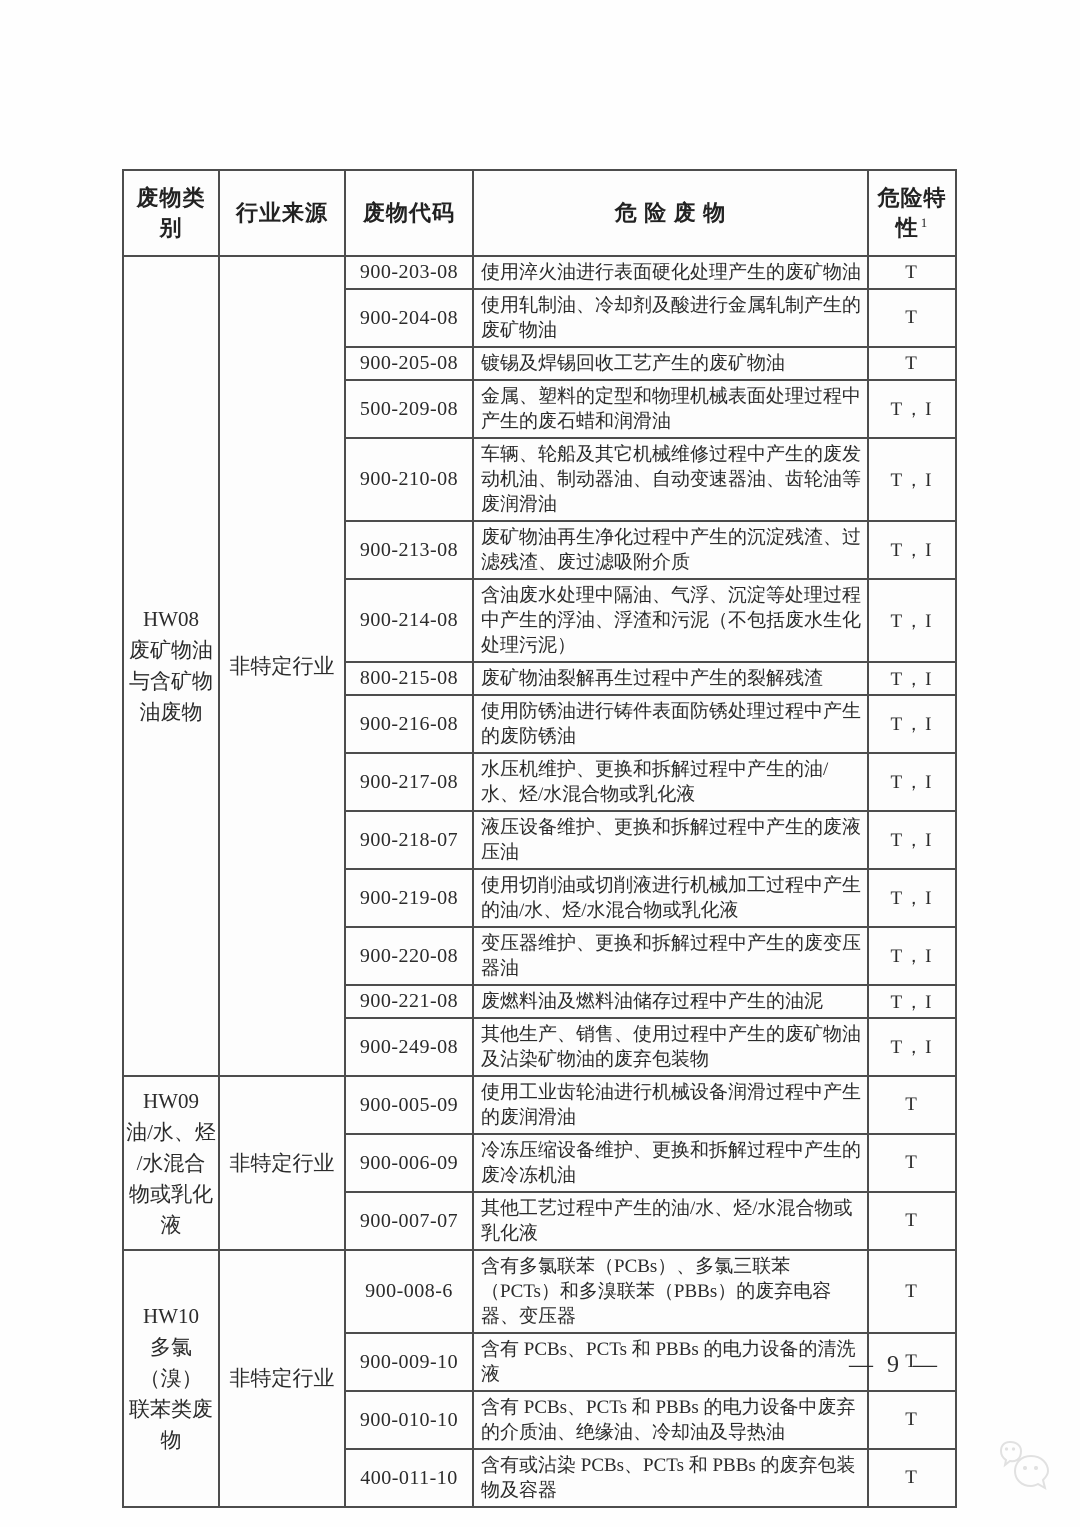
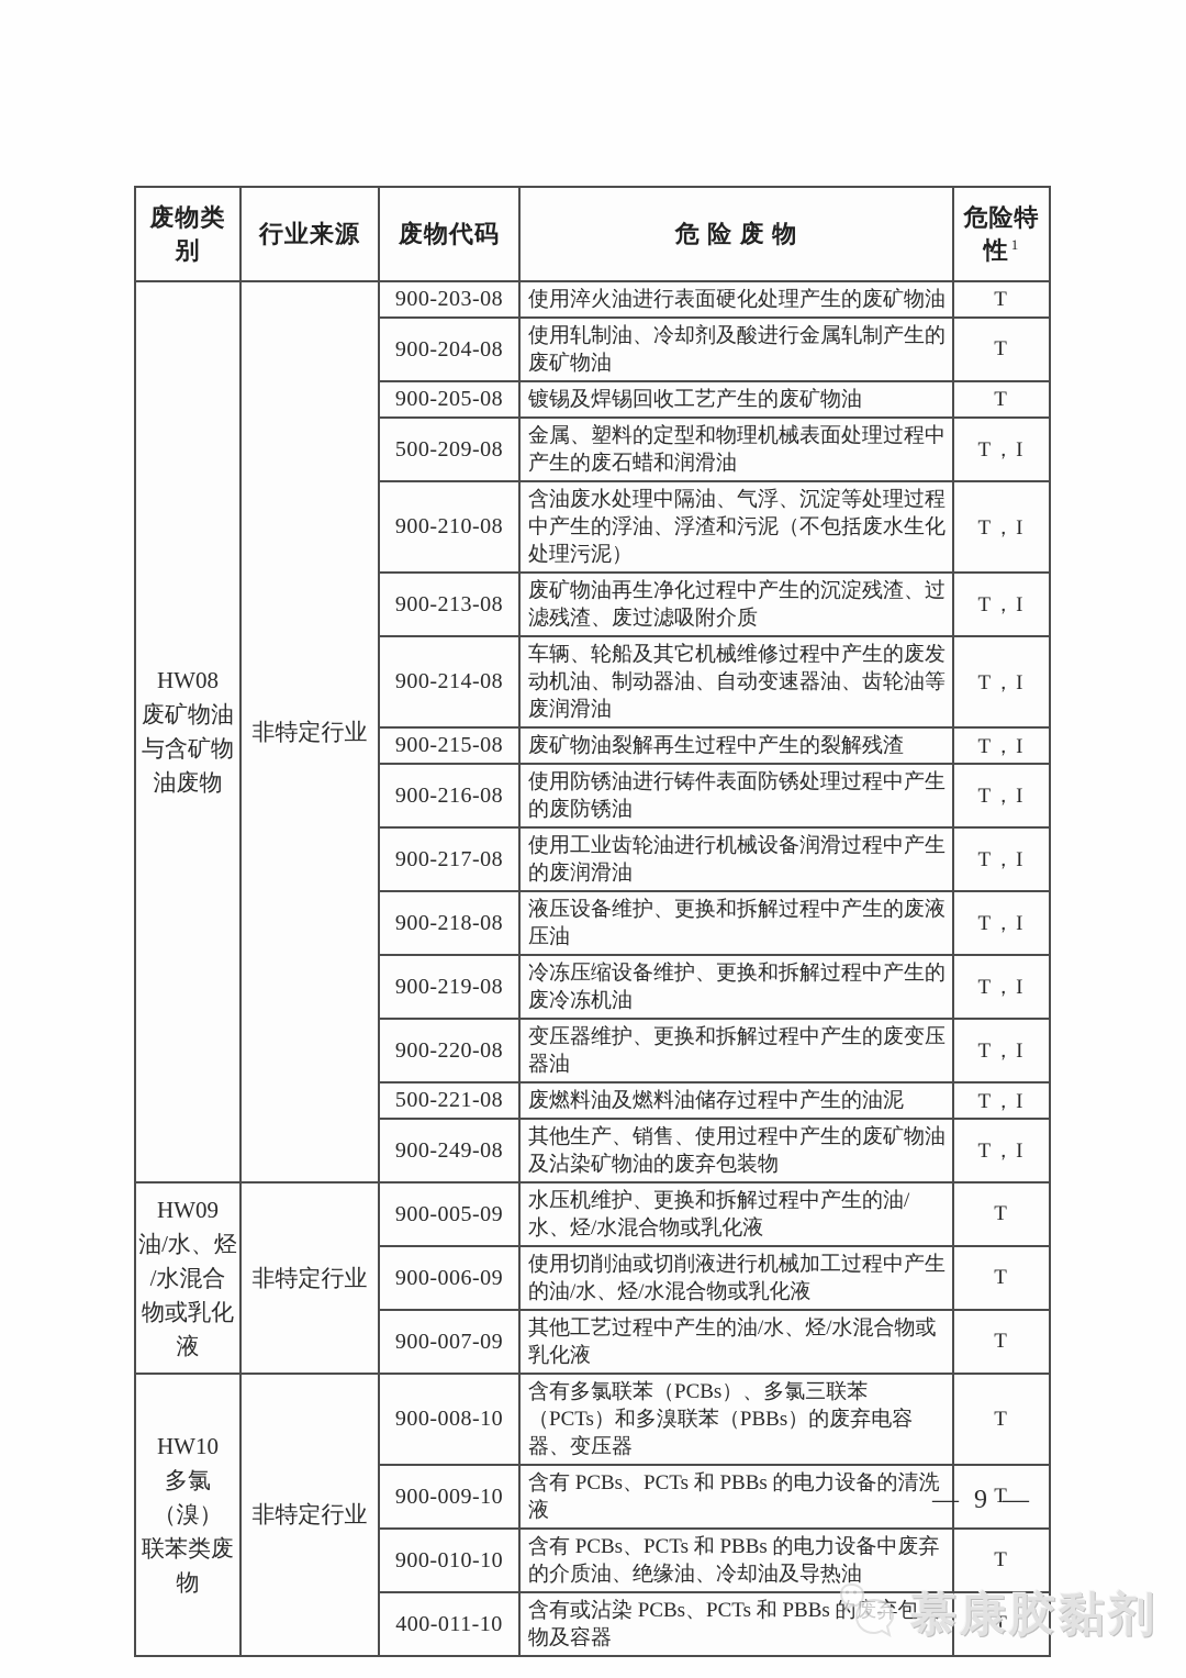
  废物类别	行业来源	废物代码	危 险 废 物	危险特性 1
  HW08废矿物油与含矿物油废物	非特定行业	900-203-08	使用淬火油进行表面硬化处理产生的废矿物油	T
  900-204-08	使用轧制油、冷却剂及酸进行金属轧制产生的废矿物油	T
  900-205-08	镀锡及焊锡回收工艺产生的废矿物油	T
  500-209-08	金属、塑料的定型和物理机械表面处理过程中产生的废石蜡和润滑油	T，I
- 900-210-08	车辆、轮船及其它机械维修过程中产生的废发动机油、制动器油、自动变速器油、齿轮油等废润滑油	T，I
+ 900-210-08	含油废水处理中隔油、气浮、沉淀等处理过程中产生的浮油、浮渣和污泥（不包括废水生化处理污泥）	T，I
  900-213-08	废矿物油再生净化过程中产生的沉淀残渣、过滤残渣、废过滤吸附介质	T，I
- 900-214-08	含油废水处理中隔油、气浮、沉淀等处理过程中产生的浮油、浮渣和污泥（不包括废水生化处理污泥）	T，I
+ 900-214-08	车辆、轮船及其它机械维修过程中产生的废发动机油、制动器油、自动变速器油、齿轮油等废润滑油	T，I
- 800-215-08	废矿物油裂解再生过程中产生的裂解残渣	T，I
+ 900-215-08	废矿物油裂解再生过程中产生的裂解残渣	T，I
  900-216-08	使用防锈油进行铸件表面防锈处理过程中产生的废防锈油	T，I
- 900-217-08	水压机维护、更换和拆解过程中产生的油/水、烃/水混合物或乳化液	T，I
+ 900-217-08	使用工业齿轮油进行机械设备润滑过程中产生的废润滑油	T，I
- 900-218-07	液压设备维护、更换和拆解过程中产生的废液压油	T，I
+ 900-218-08	液压设备维护、更换和拆解过程中产生的废液压油	T，I
- 900-219-08	使用切削油或切削液进行机械加工过程中产生的油/水、烃/水混合物或乳化液	T，I
+ 900-219-08	冷冻压缩设备维护、更换和拆解过程中产生的废冷冻机油	T，I
  900-220-08	变压器维护、更换和拆解过程中产生的废变压器油	T，I
- 900-221-08	废燃料油及燃料油储存过程中产生的油泥	T，I
+ 500-221-08	废燃料油及燃料油储存过程中产生的油泥	T，I
  900-249-08	其他生产、销售、使用过程中产生的废矿物油及沾染矿物油的废弃包装物	T，I
- HW09油/水、烃/水混合物或乳化液	非特定行业	900-005-09	使用工业齿轮油进行机械设备润滑过程中产生的废润滑油	T
+ HW09油/水、烃/水混合物或乳化液	非特定行业	900-005-09	水压机维护、更换和拆解过程中产生的油/水、烃/水混合物或乳化液	T
- 900-006-09	冷冻压缩设备维护、更换和拆解过程中产生的废冷冻机油	T
+ 900-006-09	使用切削油或切削液进行机械加工过程中产生的油/水、烃/水混合物或乳化液	T
- 900-007-07	其他工艺过程中产生的油/水、烃/水混合物或乳化液	T
+ 900-007-09	其他工艺过程中产生的油/水、烃/水混合物或乳化液	T
- HW10多氯（溴）联苯类废物	非特定行业	900-008-6	含有多氯联苯（PCBs）、多氯三联苯（PCTs）和多溴联苯（PBBs）的废弃电容器、变压器	T
+ HW10多氯（溴）联苯类废物	非特定行业	900-008-10	含有多氯联苯（PCBs）、多氯三联苯（PCTs）和多溴联苯（PBBs）的废弃电容器、变压器	T
  900-009-10	含有 PCBs、PCTs 和 PBBs 的电力设备的清洗液	T
  900-010-10	含有 PCBs、PCTs 和 PBBs 的电力设备中废弃的介质油、绝缘油、冷却油及导热油	T
  400-011-10	含有或沾染 PCBs、PCTs 和 PBBs 的废弃包装物及容器	T
  — 9 —
+ 慕康胶黏剂
